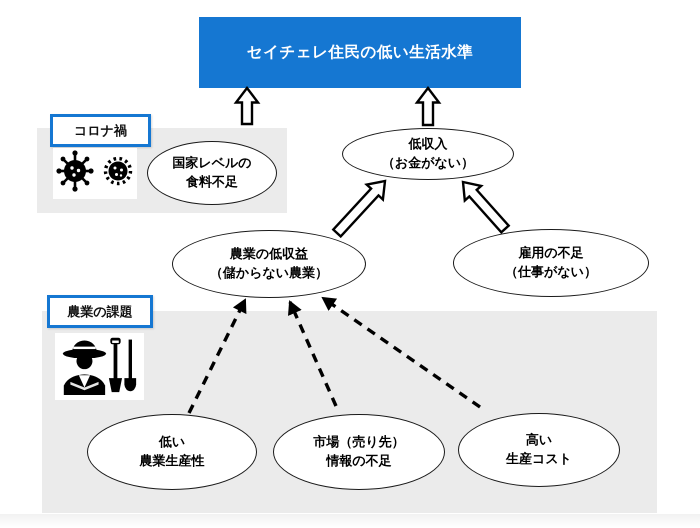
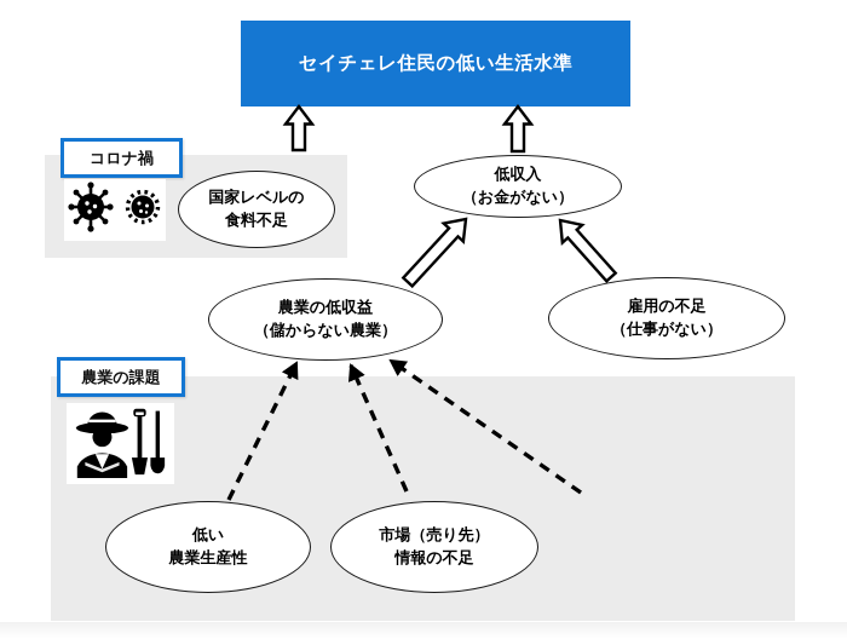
  セイチェレ住民の低い生活水準
  コロナ禍
  農業の課題
  国家レベルの
  食料不足
  低収入
  （お金がない）
  農業の低収益
  （儲からない農業）
  雇用の不足
  （仕事がない）
  低い
  農業生産性
  市場（売り先）
  情報の不足
- 高い
- 生産コスト
